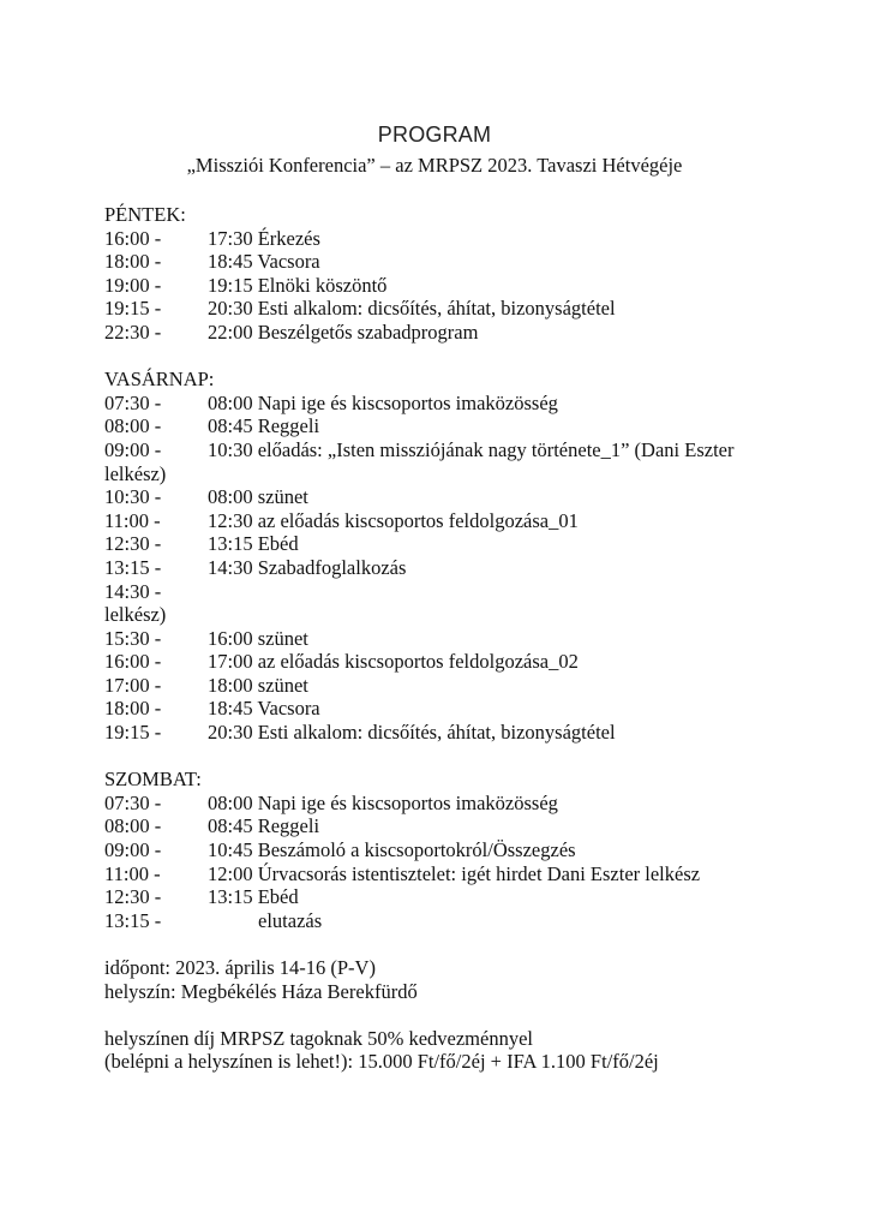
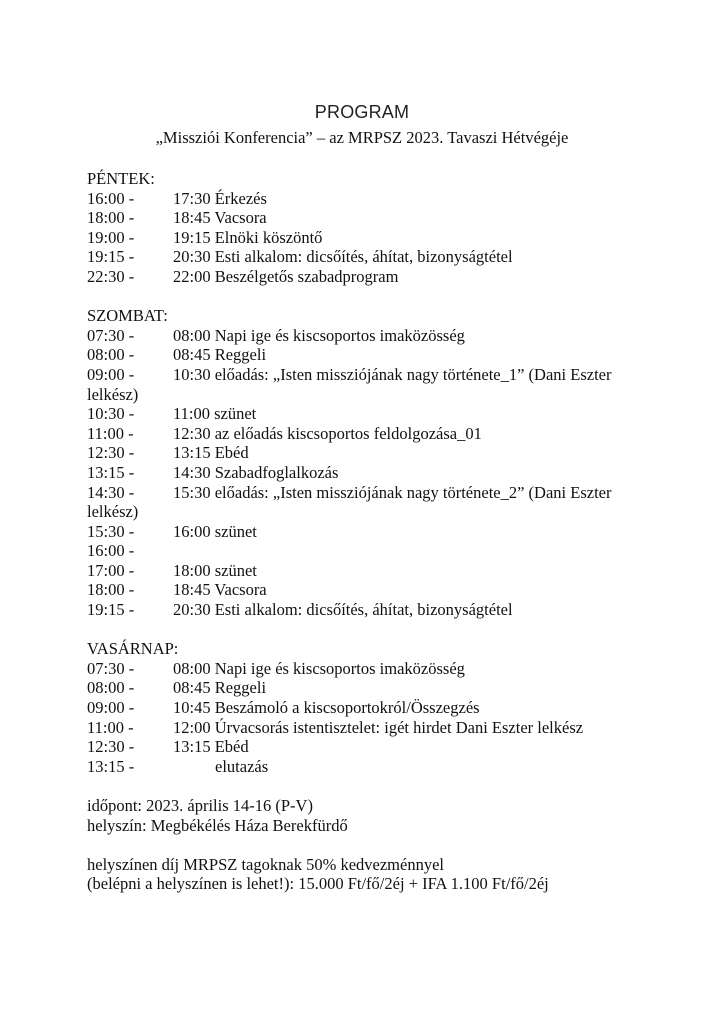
  PROGRAM
  „Missziói Konferencia” – az MRPSZ 2023. Tavaszi Hétvégéje
  PÉNTEK:
  16:00 -
  17:30 Érkezés
  18:00 -
  18:45 Vacsora
  19:00 -
  19:15 Elnöki köszöntő
  19:15 -
  20:30 Esti alkalom: dicsőítés, áhítat, bizonyságtétel
  22:30 -
  22:00 Beszélgetős szabadprogram
- VASÁRNAP:
+ SZOMBAT:
  07:30 -
  08:00 Napi ige és kiscsoportos imaközösség
  08:00 -
  08:45 Reggeli
  09:00 -
  10:30 előadás: „Isten missziójának nagy története_1” (Dani Eszter
  lelkész)
  10:30 -
- 08:00 szünet
+ 11:00 szünet
  11:00 -
  12:30 az előadás kiscsoportos feldolgozása_01
  12:30 -
  13:15 Ebéd
  13:15 -
  14:30 Szabadfoglalkozás
  14:30 -
+ 15:30 előadás: „Isten missziójának nagy története_2” (Dani Eszter
  lelkész)
  15:30 -
  16:00 szünet
  16:00 -
- 17:00 az előadás kiscsoportos feldolgozása_02
  17:00 -
  18:00 szünet
  18:00 -
  18:45 Vacsora
  19:15 -
  20:30 Esti alkalom: dicsőítés, áhítat, bizonyságtétel
- SZOMBAT:
+ VASÁRNAP:
  07:30 -
  08:00 Napi ige és kiscsoportos imaközösség
  08:00 -
  08:45 Reggeli
  09:00 -
  10:45 Beszámoló a kiscsoportokról/Összegzés
  11:00 -
  12:00 Úrvacsorás istentisztelet: igét hirdet Dani Eszter lelkész
  12:30 -
  13:15 Ebéd
  13:15 -
  elutazás
  időpont: 2023. április 14-16 (P-V)
  helyszín: Megbékélés Háza Berekfürdő
  helyszínen díj MRPSZ tagoknak 50% kedvezménnyel
  (belépni a helyszínen is lehet!): 15.000 Ft/fő/2éj + IFA 1.100 Ft/fő/2éj
